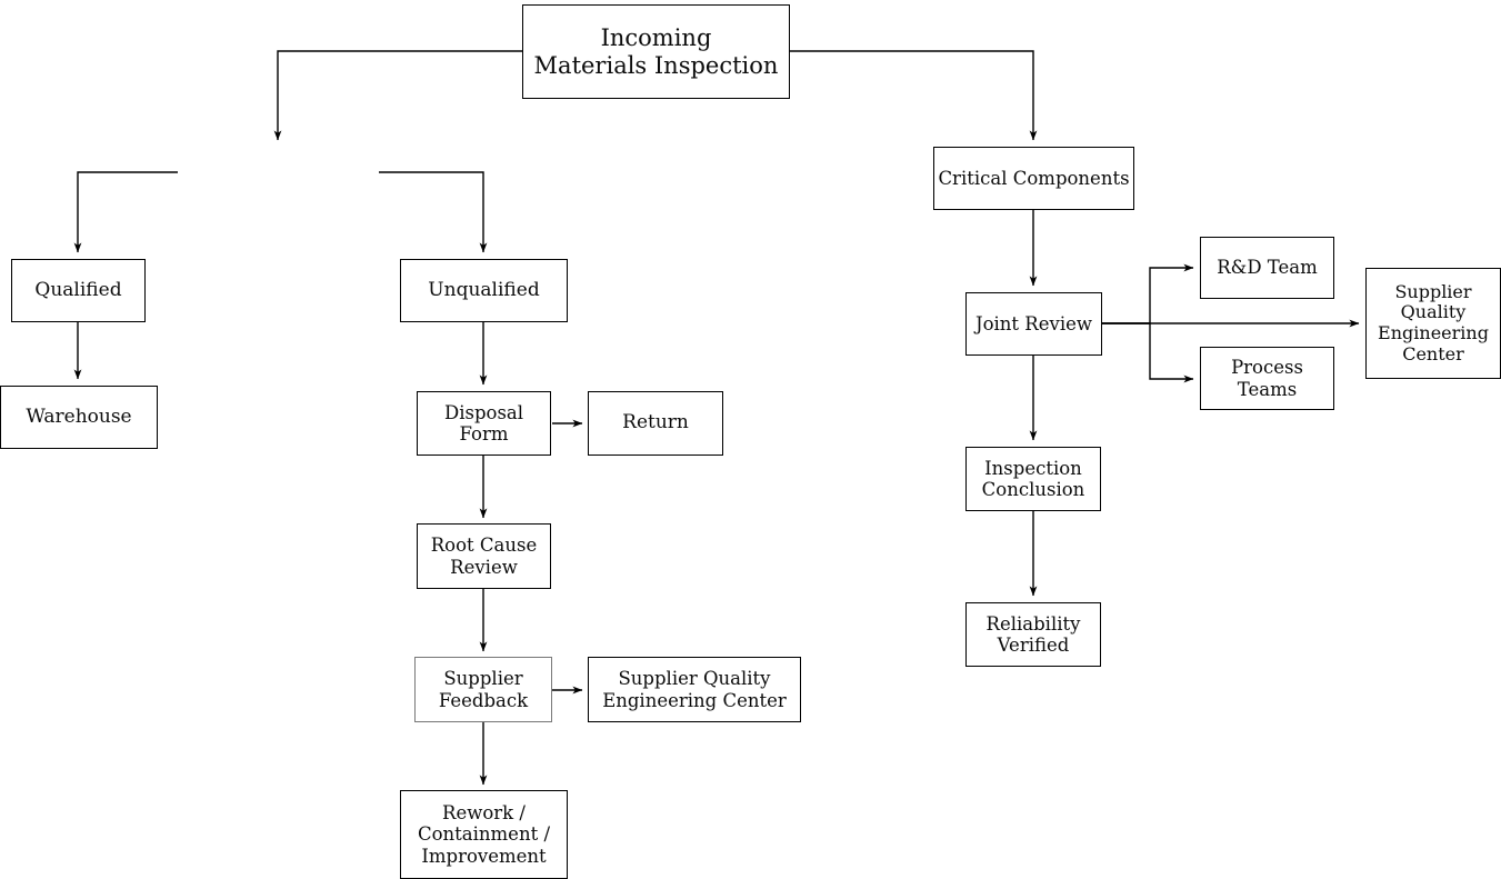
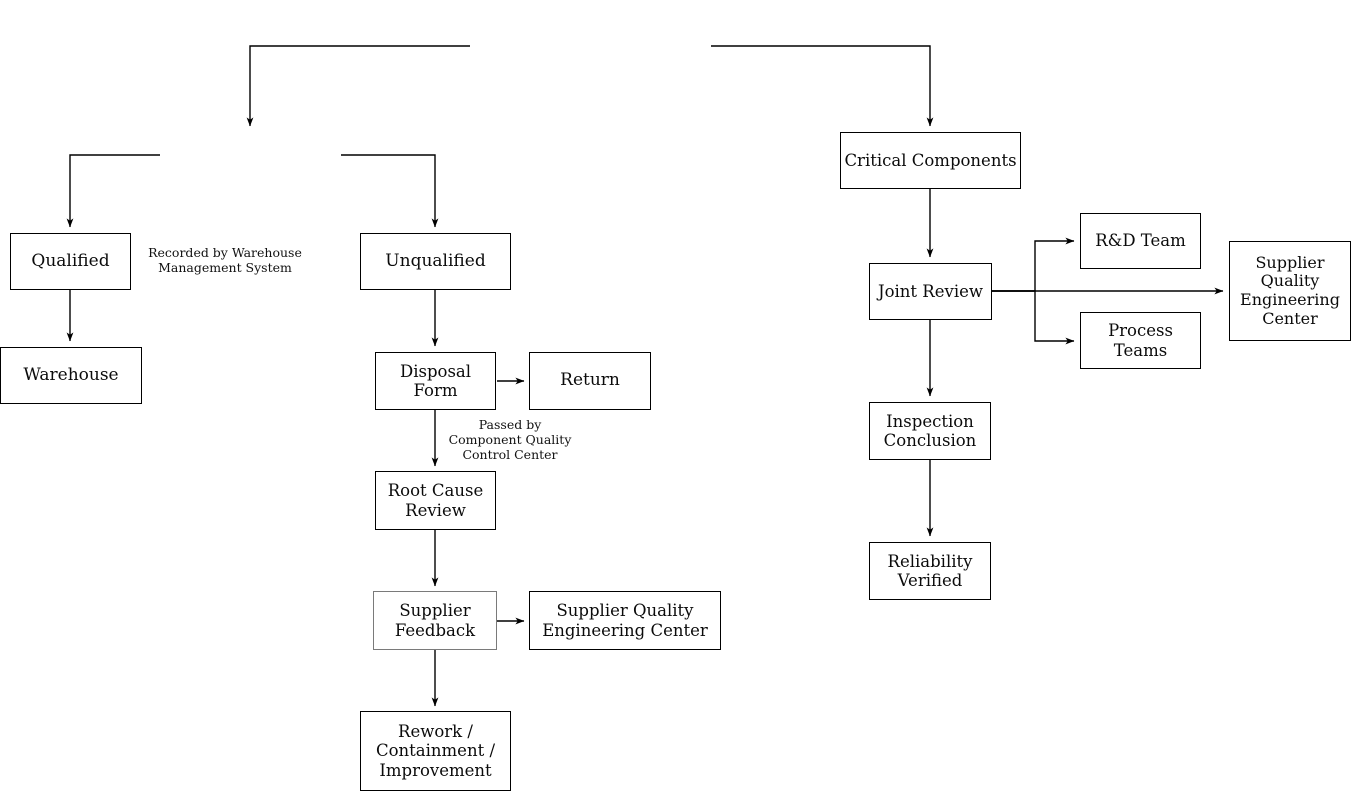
- Incoming
- Materials Inspection
  Critical Components
  Qualified
  Warehouse
  Unqualified
  Disposal
  Form
  Return
  Root Cause
  Review
  Supplier
  Feedback
  Supplier Quality
  Engineering Center
  Rework /
  Containment /
  Improvement
  Joint Review
  R&D Team
  Process
  Teams
  Supplier
  Quality
  Engineering
  Center
  Inspection
  Conclusion
  Reliability
  Verified
+ Recorded by Warehouse
+ Management System
+ Passed by
+ Component Quality
+ Control Center
